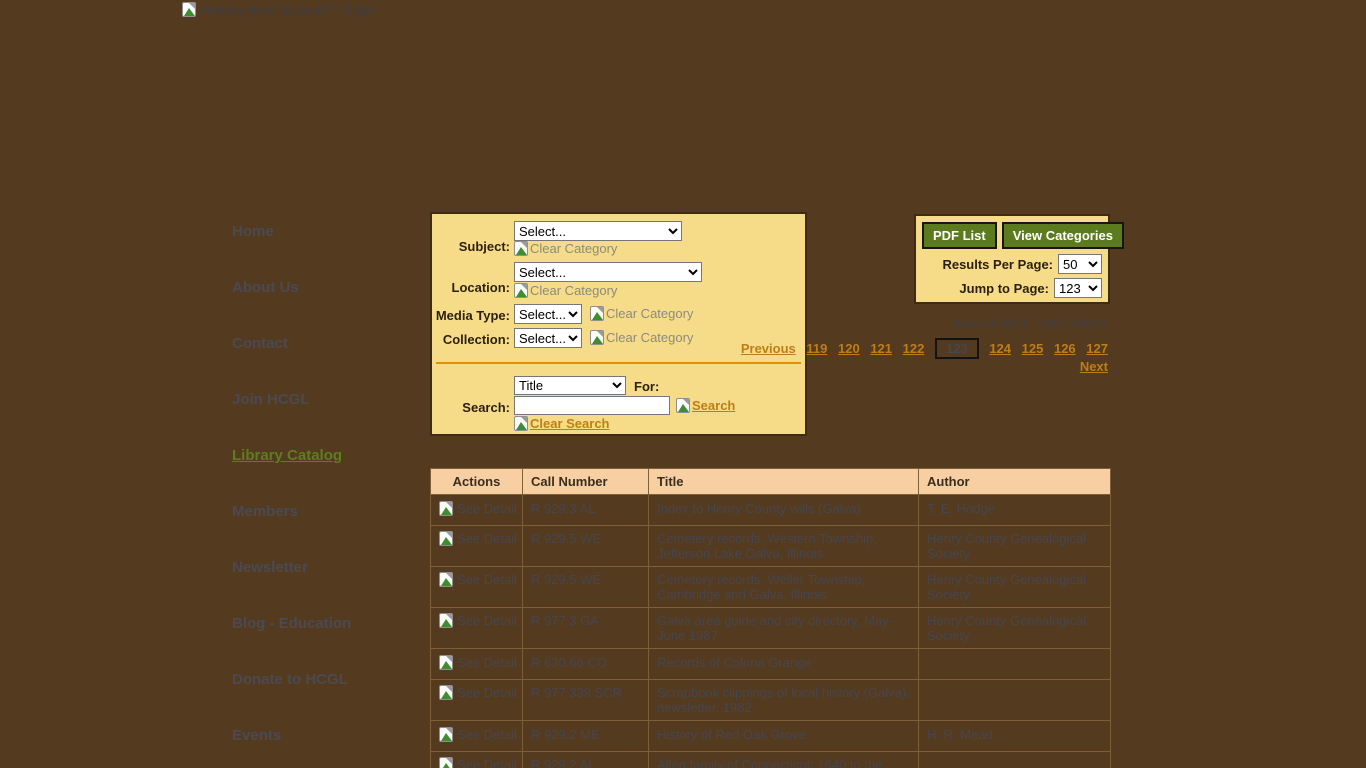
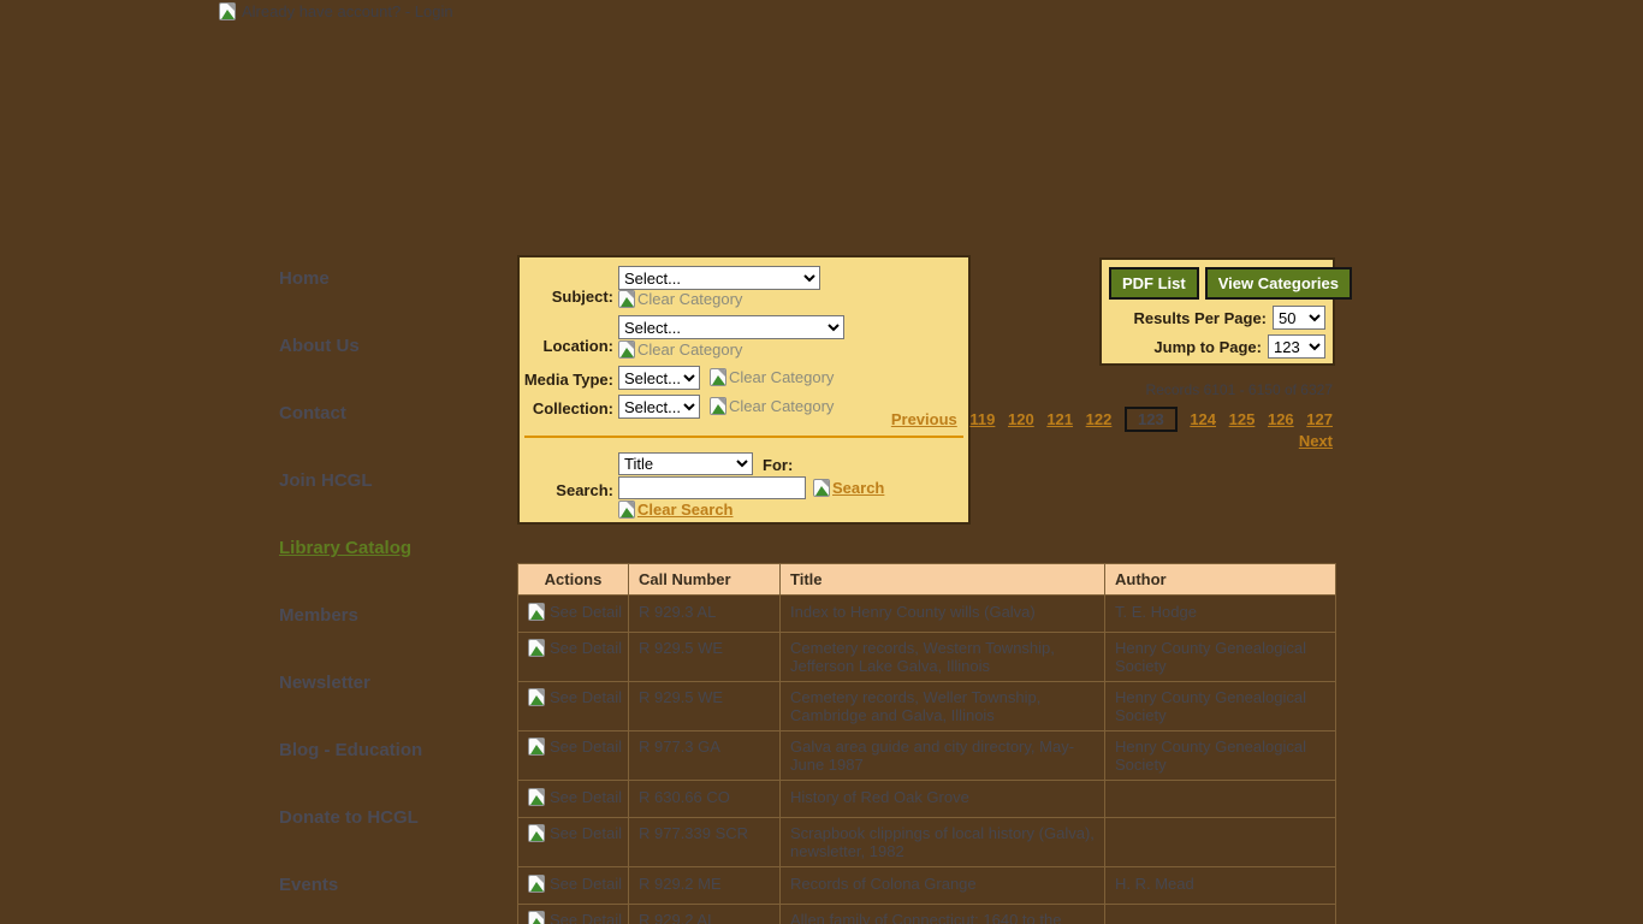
  Already have account? - Login
  Home
  About Us
  Contact
  Join HCGL
  Library Catalog
  Members
  Newsletter
  Blog - Education
  Donate to HCGL
  Events
  Subject:
  Select...
  Clear Category
  Location:
  Select...
  Clear Category
  Media Type:
  Select...
  Clear Category
  Collection:
  Select...
  Clear Category
  Title
  For:
  Search:
  Search
  Clear Search
  PDF List
  View Categories
  Results Per Page:
  50
  Jump to Page:
  123
  Records 6101 - 6150 of 6327
  Previous 119 120 121 122 123 124 125 126 127 Next
  Actions	Call Number	Title	Author
  See Detail	R 929.3 AL	Index to Henry County wills (Galva)	T. E. Hodge
  See Detail	R 929.5 WE	Cemetery records, Western Township, Jefferson Lake Galva, Illinois	Henry County Genealogical Society
  See Detail	R 929.5 WE	Cemetery records, Weller Township, Cambridge and Galva, Illinois	Henry County Genealogical Society
  See Detail	R 977.3 GA	Galva area guide and city directory, May-June 1987	Henry County Genealogical Society
- See Detail	R 630.66 CO	Records of Colona Grange
+ See Detail	R 630.66 CO	History of Red Oak Grove
  See Detail	R 977.339 SCR	Scrapbook clippings of local history (Galva), newsletter, 1982
- See Detail	R 929.2 ME	History of Red Oak Grove	H. R. Mead
+ See Detail	R 929.2 ME	Records of Colona Grange	H. R. Mead
